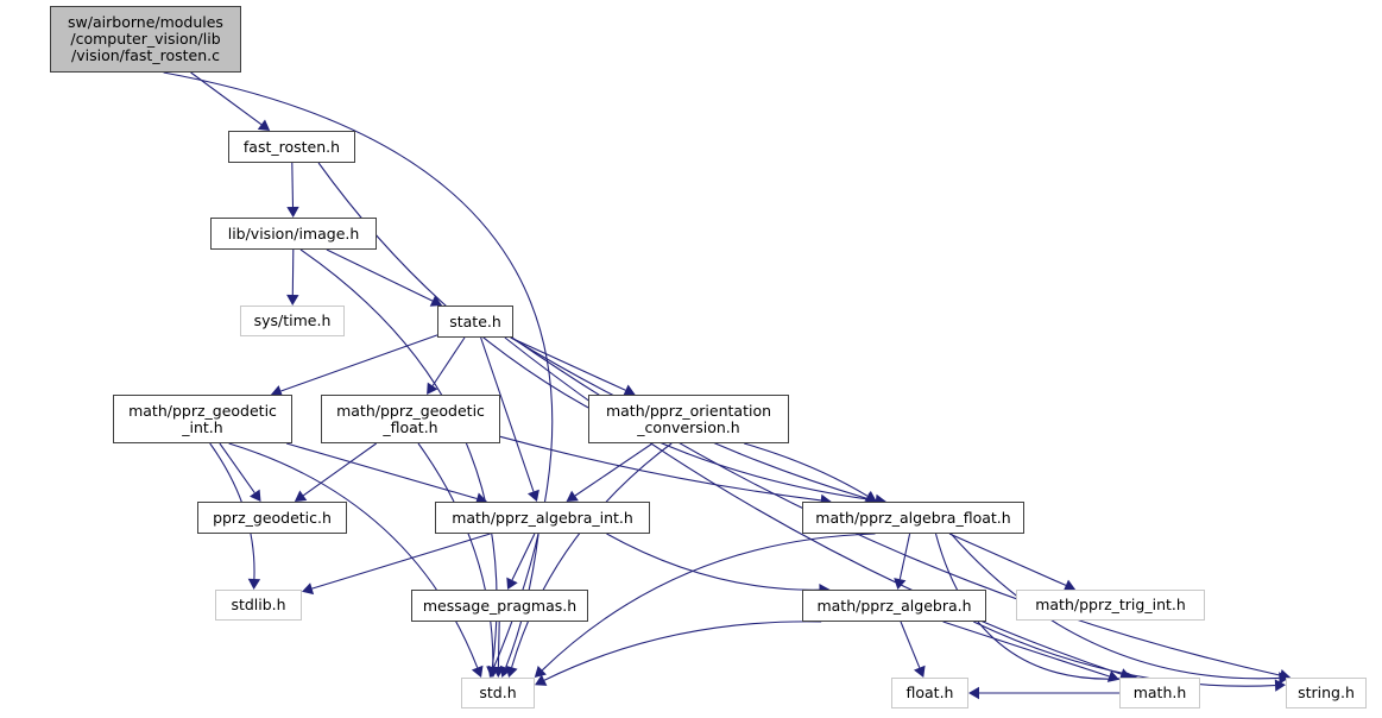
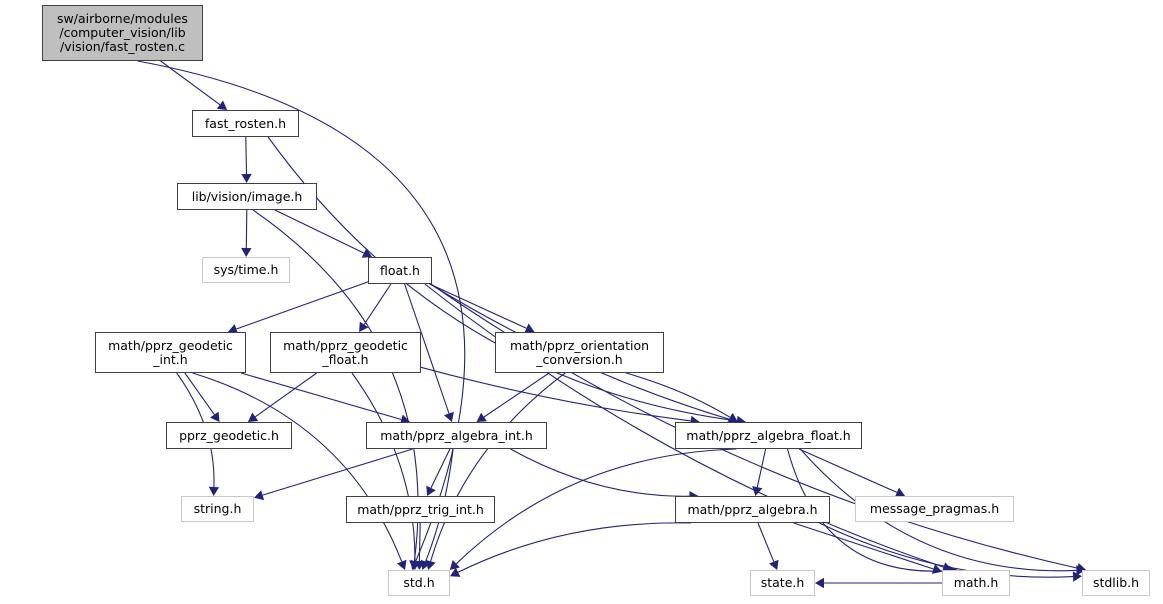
  sw/airborne/modules
  /computer_vision/lib
  /vision/fast_rosten.c
  fast_rosten.h
  lib/vision/image.h
  sys/time.h
- state.h
+ float.h
  math/pprz_geodetic
  _int.h
  math/pprz_geodetic
  _float.h
  math/pprz_orientation
  _conversion.h
  pprz_geodetic.h
  math/pprz_algebra_int.h
  math/pprz_algebra_float.h
- stdlib.h
+ string.h
- message_pragmas.h
+ math/pprz_trig_int.h
  math/pprz_algebra.h
- math/pprz_trig_int.h
+ message_pragmas.h
  std.h
- float.h
+ state.h
  math.h
- string.h
+ stdlib.h
